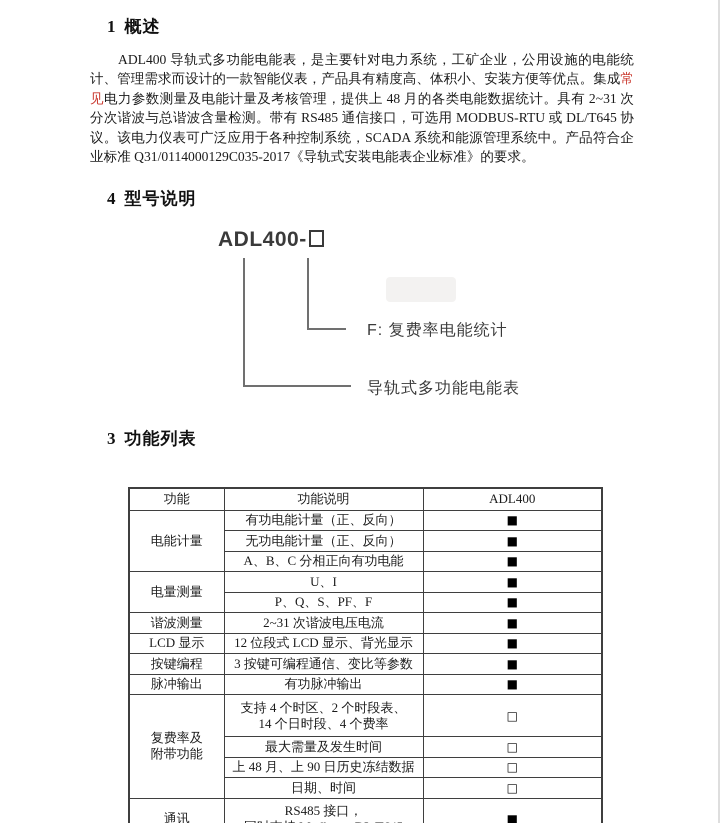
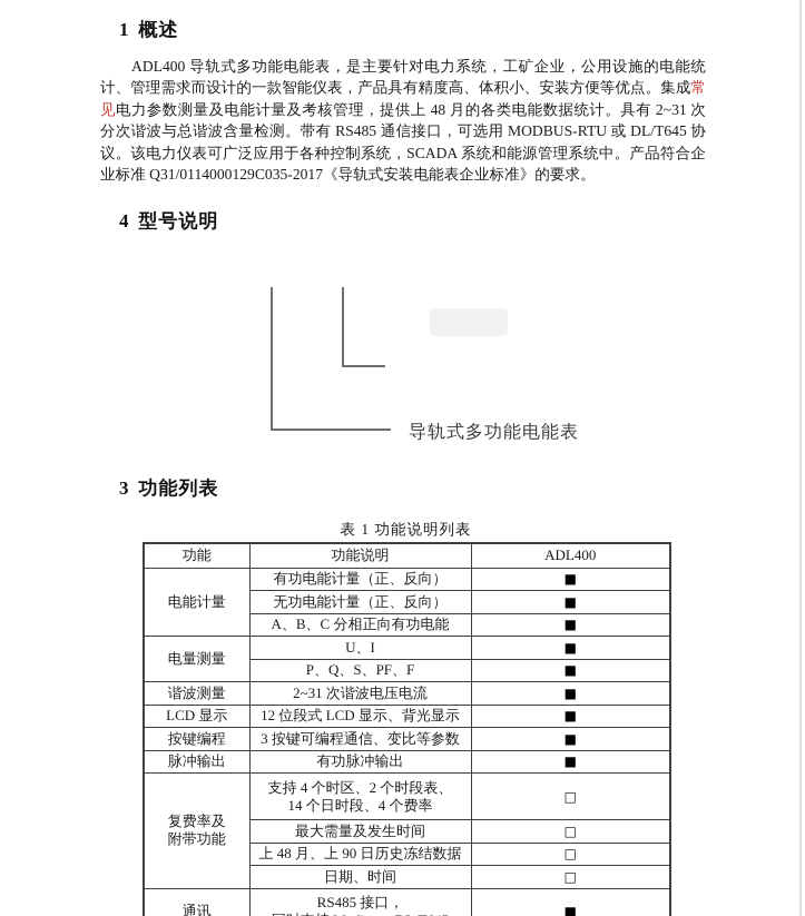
  1 概述
  ADL400 导轨式多功能电能表，是主要针对电力系统，工矿企业，公用设施的电能统计、管理需求而设计的一款智能仪表，产品具有精度高、体积小、安装方便等优点。集成常见电力参数测量及电能计量及考核管理，提供上 48 月的各类电能数据统计。具有 2~31 次分次谐波与总谐波含量检测。带有 RS485 通信接口，可选用 MODBUS-RTU 或 DL/T645 协议。该电力仪表可广泛应用于各种控制系统，SCADA 系统和能源管理系统中。产品符合企业标准 Q31/0114000129C035-2017《导轨式安装电能表企业标准》的要求。
  4 型号说明
- ADL400-
- F: 复费率电能统计
  导轨式多功能电能表
  3 功能列表
+ 表 1 功能说明列表
  功能	功能说明	ADL400
  电能计量	有功电能计量（正、反向）	■
  无功电能计量（正、反向）	■
  A、B、C 分相正向有功电能	■
  电量测量	U、I	■
  P、Q、S、PF、F	■
  谐波测量	2~31 次谐波电压电流	■
  LCD 显示	12 位段式 LCD 显示、背光显示	■
  按键编程	3 按键可编程通信、变比等参数	■
  脉冲输出	有功脉冲输出	■
  复费率及 附带功能	支持 4 个时区、2 个时段表、 14 个日时段、4 个费率	□
  最大需量及发生时间	□
  上 48 月、上 90 日历史冻结数据	□
  日期、时间	□
